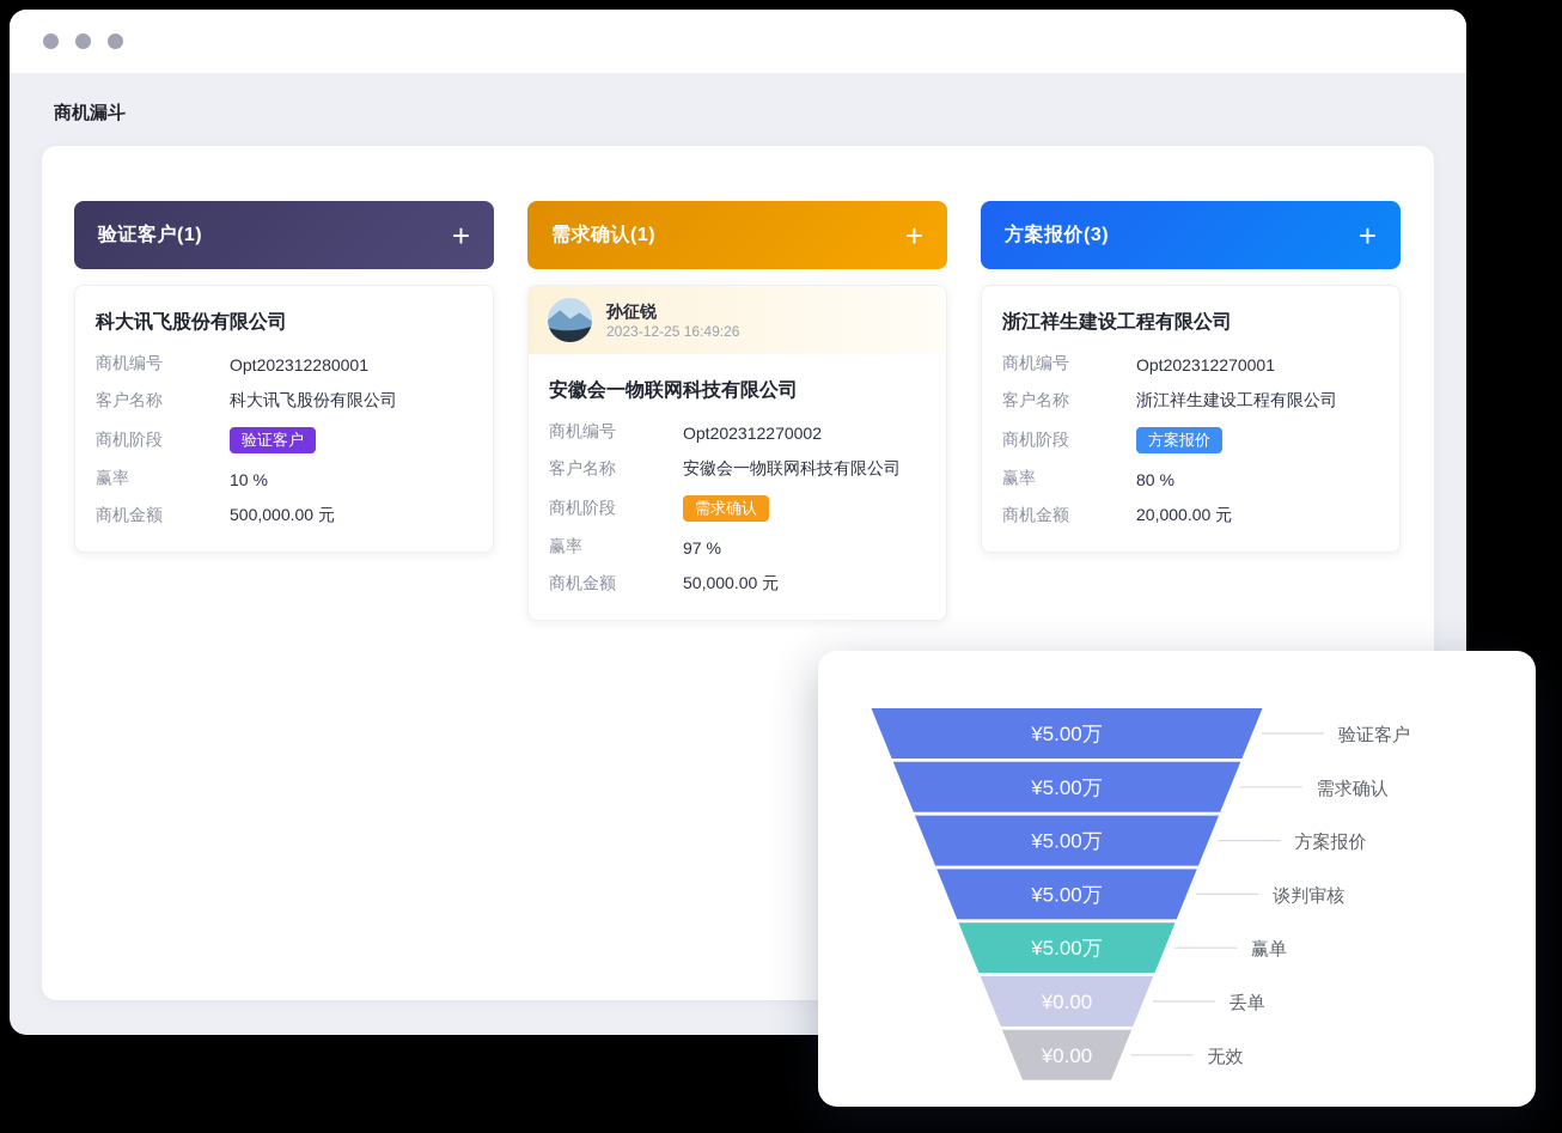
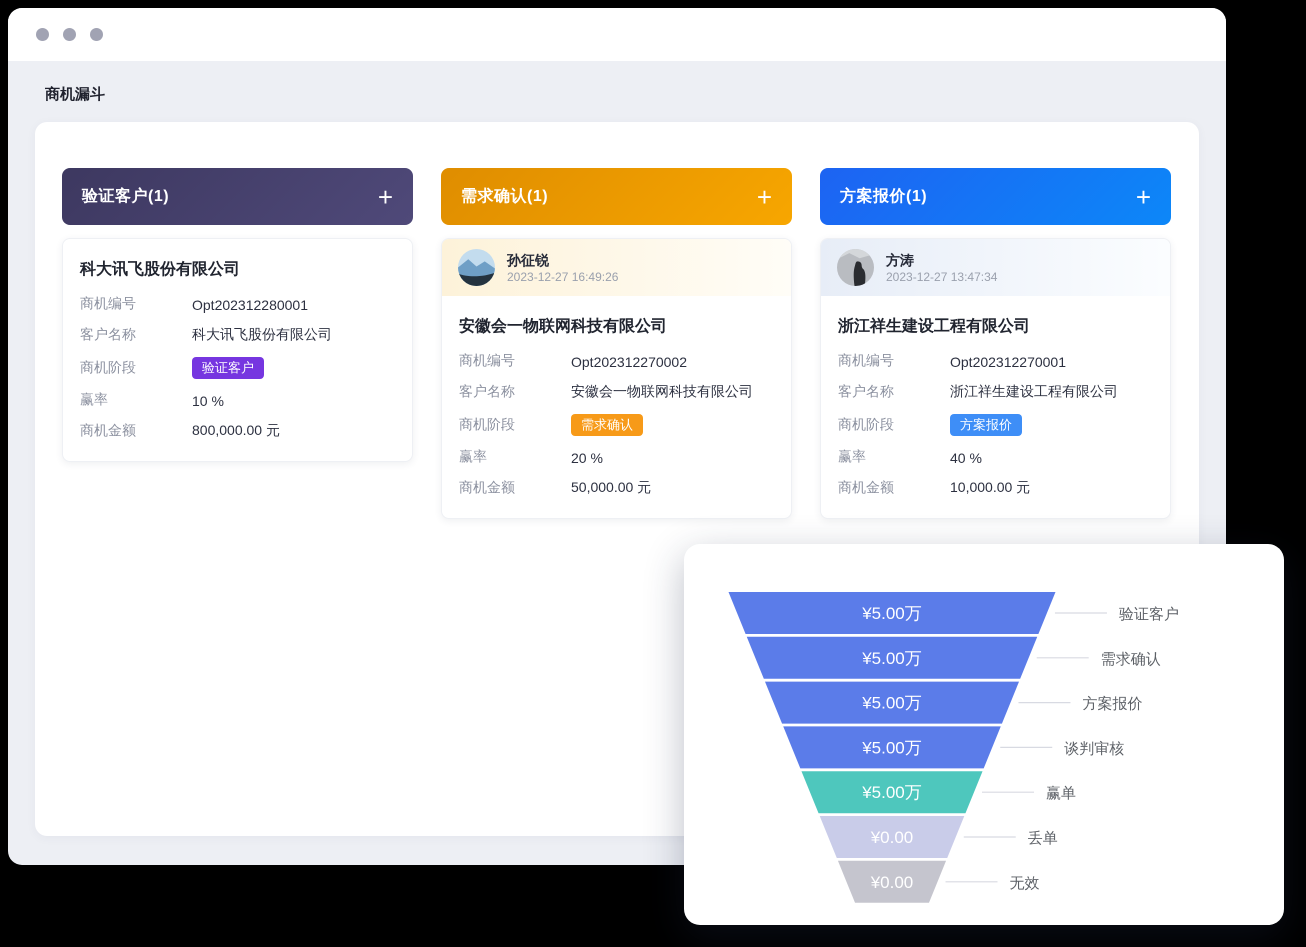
  商机漏斗
  验证客户(1)
  +
  科大讯飞股份有限公司
  商机编号
  Opt202312280001
  客户名称
  科大讯飞股份有限公司
  商机阶段
  验证客户
  赢率
  10 %
  商机金额
- 500,000.00 元
+ 800,000.00 元
  需求确认(1)
  +
  孙征锐
- 2023-12-25 16:49:26
+ 2023-12-27 16:49:26
  安徽会一物联网科技有限公司
  商机编号
  Opt202312270002
  客户名称
  安徽会一物联网科技有限公司
  商机阶段
  需求确认
  赢率
- 97 %
+ 20 %
  商机金额
  50,000.00 元
- 方案报价(3)
+ 方案报价(1)
  +
+ 方涛
+ 2023-12-27 13:47:34
  浙江祥生建设工程有限公司
  商机编号
  Opt202312270001
  客户名称
  浙江祥生建设工程有限公司
  商机阶段
  方案报价
  赢率
- 80 %
+ 40 %
  商机金额
- 20,000.00 元
+ 10,000.00 元
  ¥5.00万
  验证客户
  ¥5.00万
  需求确认
  ¥5.00万
  方案报价
  ¥5.00万
  谈判审核
  ¥5.00万
  赢单
  ¥0.00
  丢单
  ¥0.00
  无效
